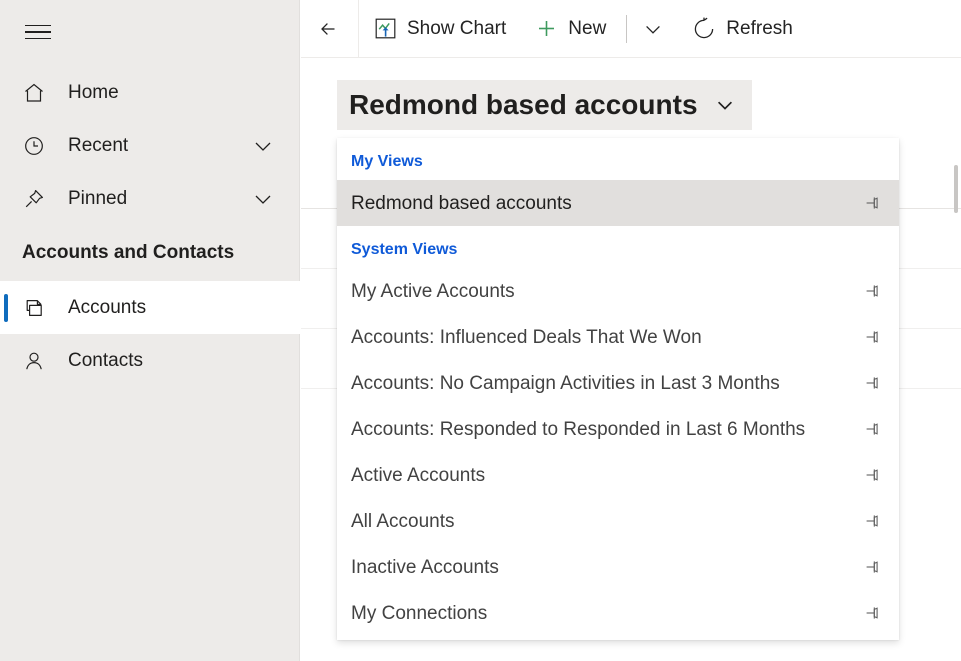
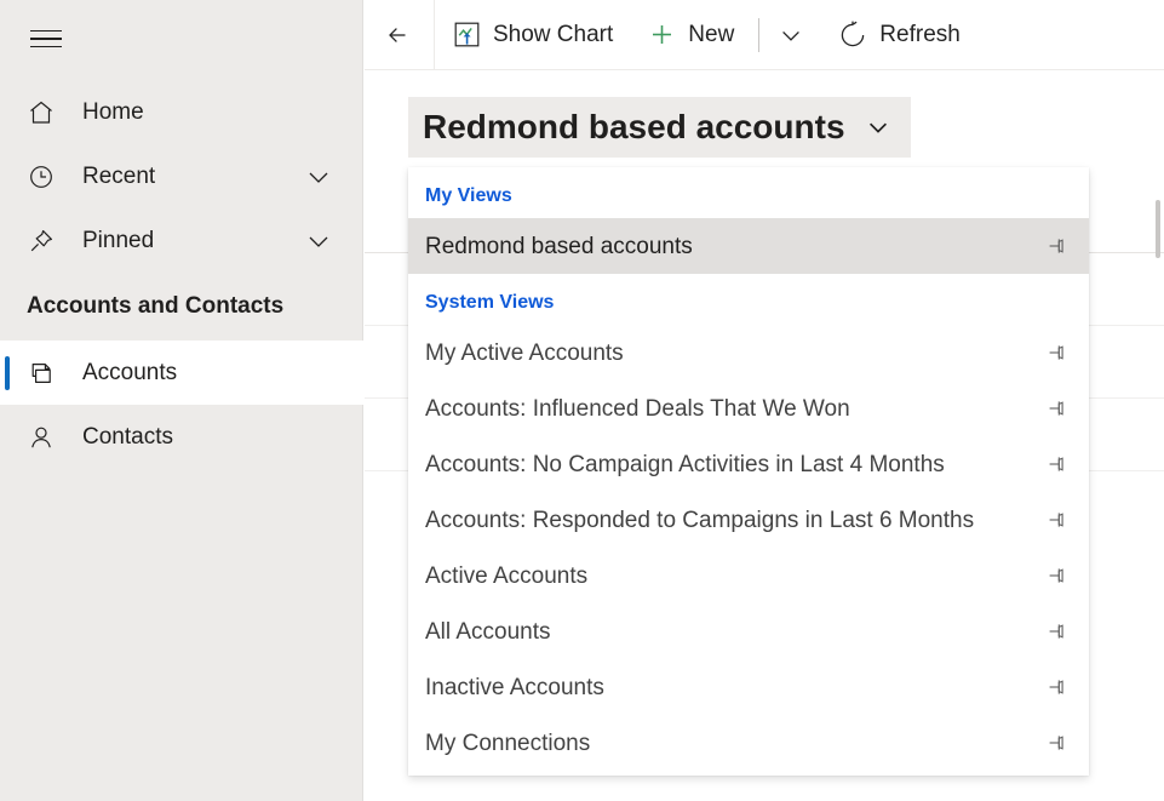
  Home
  Recent
  Pinned
  Accounts and Contacts
  Accounts
  Contacts
  Show Chart
  New
  Refresh
  Redmond based accounts
  My Views
  Redmond based accounts
  System Views
  My Active Accounts
  Accounts: Influenced Deals That We Won
- Accounts: No Campaign Activities in Last 3 Months
+ Accounts: No Campaign Activities in Last 4 Months
- Accounts: Responded to Responded in Last 6 Months
+ Accounts: Responded to Campaigns in Last 6 Months
  Active Accounts
  All Accounts
  Inactive Accounts
  My Connections
